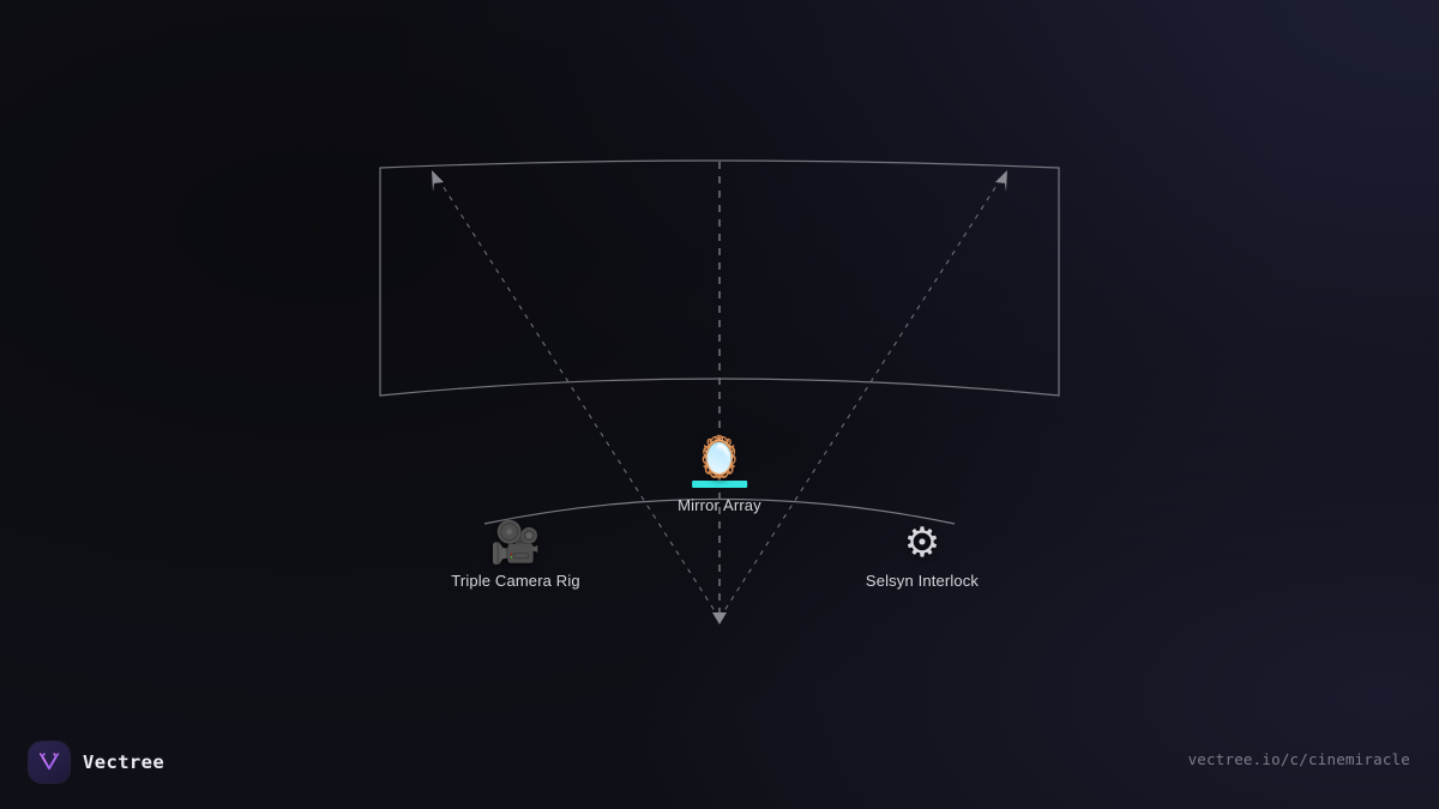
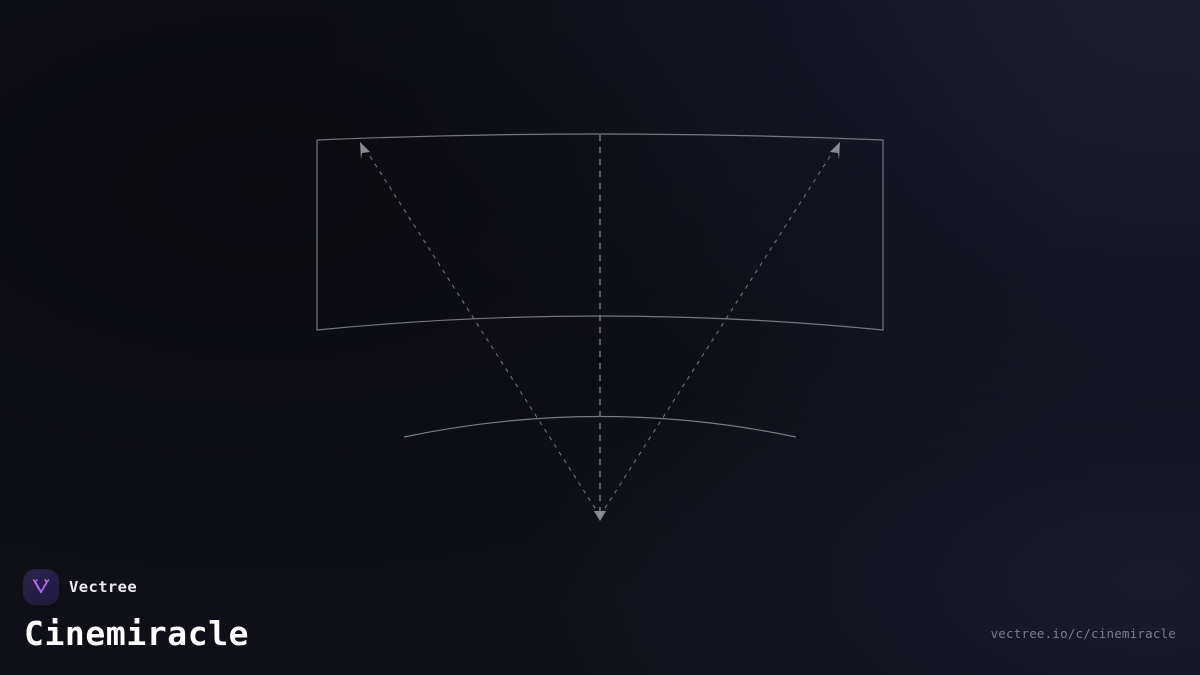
- 🪞
- Mirror Array
- 🎥
- Triple Camera Rig
- ⚙
- Selsyn Interlock
  Vectree
+ Cinemiracle
  vectree.io/c/cinemiracle
